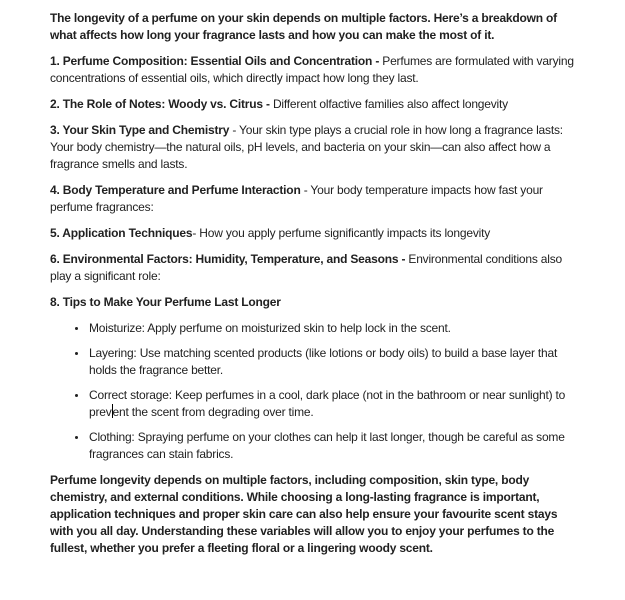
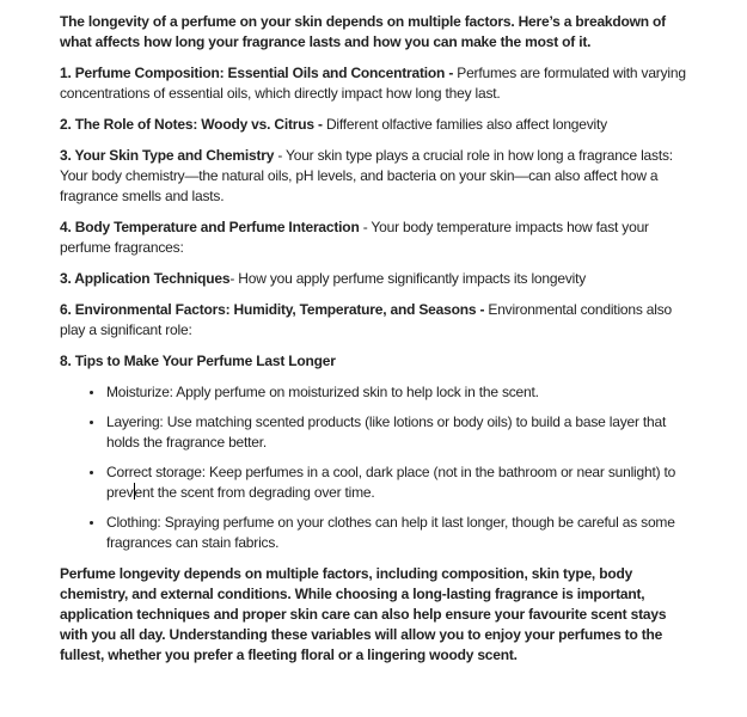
  The longevity of a perfume on your skin depends on multiple factors. Here’s a breakdown of what affects how long your fragrance lasts and how you can make the most of it.
  1. Perfume Composition: Essential Oils and Concentration - Perfumes are formulated with varying concentrations of essential oils, which directly impact how long they last.
  2. The Role of Notes: Woody vs. Citrus - Different olfactive families also affect longevity
  3. Your Skin Type and Chemistry - Your skin type plays a crucial role in how long a fragrance lasts: Your body chemistry—the natural oils, pH levels, and bacteria on your skin—can also affect how a fragrance smells and lasts.
  4. Body Temperature and Perfume Interaction - Your body temperature impacts how fast your perfume fragrances:
- 5. Application Techniques- How you apply perfume significantly impacts its longevity
+ 3. Application Techniques- How you apply perfume significantly impacts its longevity
  6. Environmental Factors: Humidity, Temperature, and Seasons - Environmental conditions also play a significant role:
  8. Tips to Make Your Perfume Last Longer
  Moisturize: Apply perfume on moisturized skin to help lock in the scent.
  Layering: Use matching scented products (like lotions or body oils) to build a base layer that holds the fragrance better.
  Correct storage: Keep perfumes in a cool, dark place (not in the bathroom or near sunlight) to prevent the scent from degrading over time.
  Clothing: Spraying perfume on your clothes can help it last longer, though be careful as some fragrances can stain fabrics.
  Perfume longevity depends on multiple factors, including composition, skin type, body chemistry, and external conditions. While choosing a long-lasting fragrance is important, application techniques and proper skin care can also help ensure your favourite scent stays with you all day. Understanding these variables will allow you to enjoy your perfumes to the fullest, whether you prefer a fleeting floral or a lingering woody scent.
